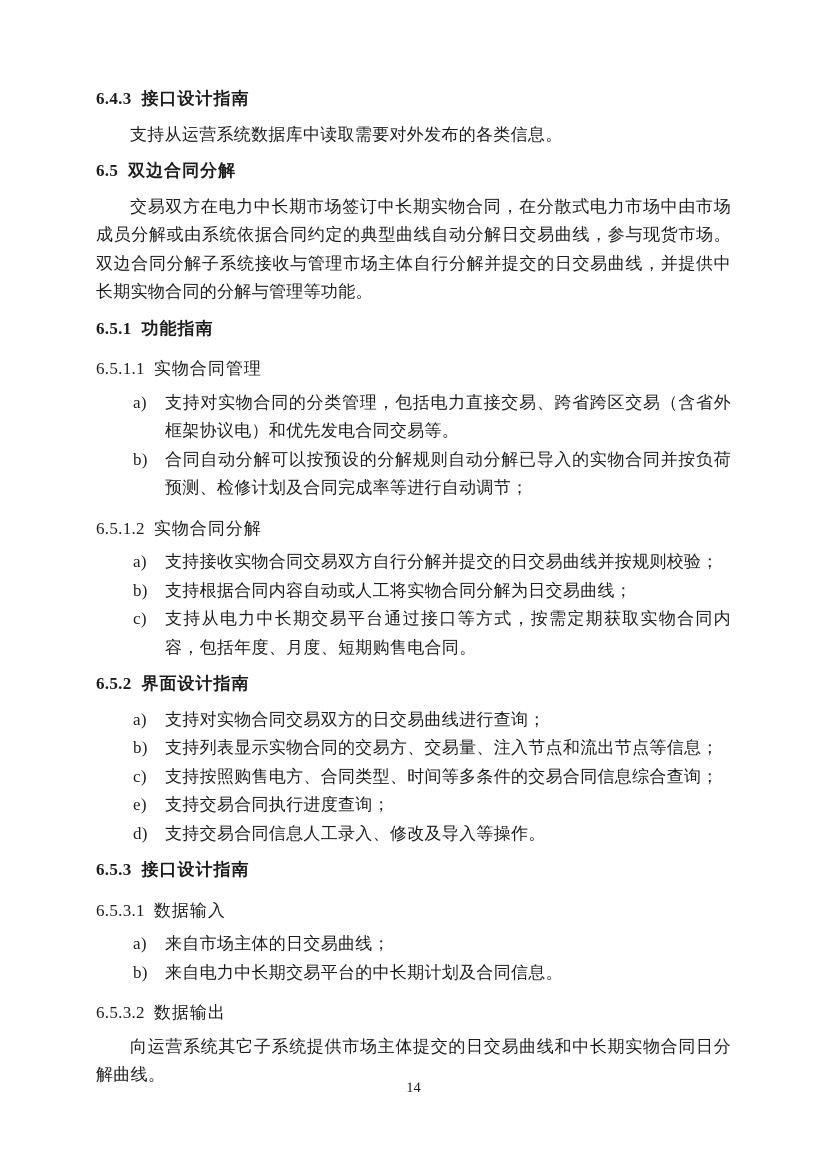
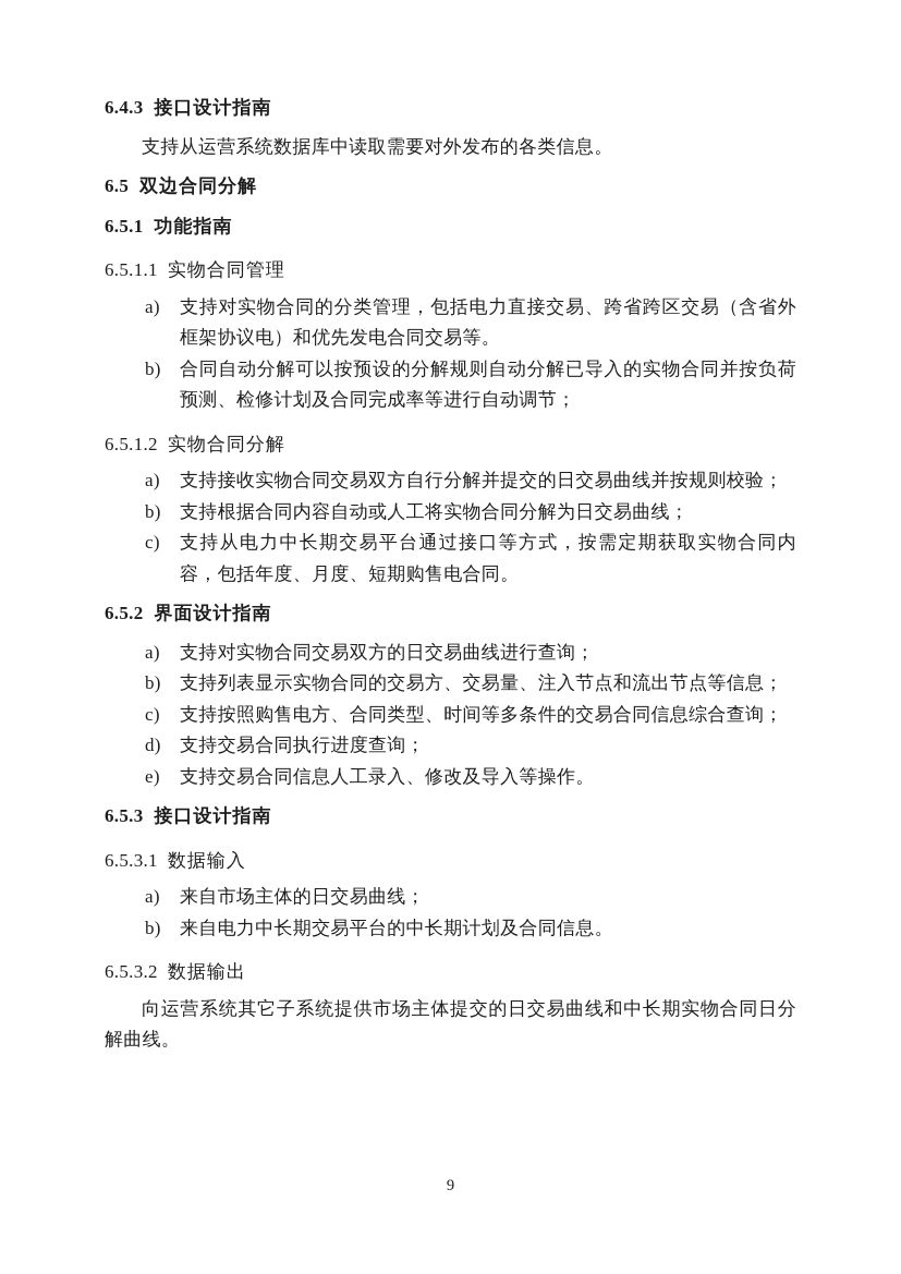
  6.4.3 接口设计指南
  支持从运营系统数据库中读取需要对外发布的各类信息。
  6.5 双边合同分解
- 交易双方在电力中长期市场签订中长期实物合同，在分散式电力市场中由市场成员分解或由系统依据合同约定的典型曲线自动分解日交易曲线，参与现货市场。双边合同分解子系统接收与管理市场主体自行分解并提交的日交易曲线，并提供中长期实物合同的分解与管理等功能。
  6.5.1 功能指南
  6.5.1.1 实物合同管理
  a)
  支持对实物合同的分类管理，包括电力直接交易、跨省跨区交易（含省外框架协议电）和优先发电合同交易等。
  b)
  合同自动分解可以按预设的分解规则自动分解已导入的实物合同并按负荷预测、检修计划及合同完成率等进行自动调节；
  6.5.1.2 实物合同分解
  a)
  支持接收实物合同交易双方自行分解并提交的日交易曲线并按规则校验；
  b)
  支持根据合同内容自动或人工将实物合同分解为日交易曲线；
  c)
  支持从电力中长期交易平台通过接口等方式，按需定期获取实物合同内容，包括年度、月度、短期购售电合同。
  6.5.2 界面设计指南
  a)
  支持对实物合同交易双方的日交易曲线进行查询；
  b)
  支持列表显示实物合同的交易方、交易量、注入节点和流出节点等信息；
  c)
  支持按照购售电方、合同类型、时间等多条件的交易合同信息综合查询；
- e)
+ d)
  支持交易合同执行进度查询；
- d)
+ e)
  支持交易合同信息人工录入、修改及导入等操作。
  6.5.3 接口设计指南
  6.5.3.1 数据输入
  a)
  来自市场主体的日交易曲线；
  b)
  来自电力中长期交易平台的中长期计划及合同信息。
  6.5.3.2 数据输出
  向运营系统其它子系统提供市场主体提交的日交易曲线和中长期实物合同日分解曲线。
- 14
+ 9
